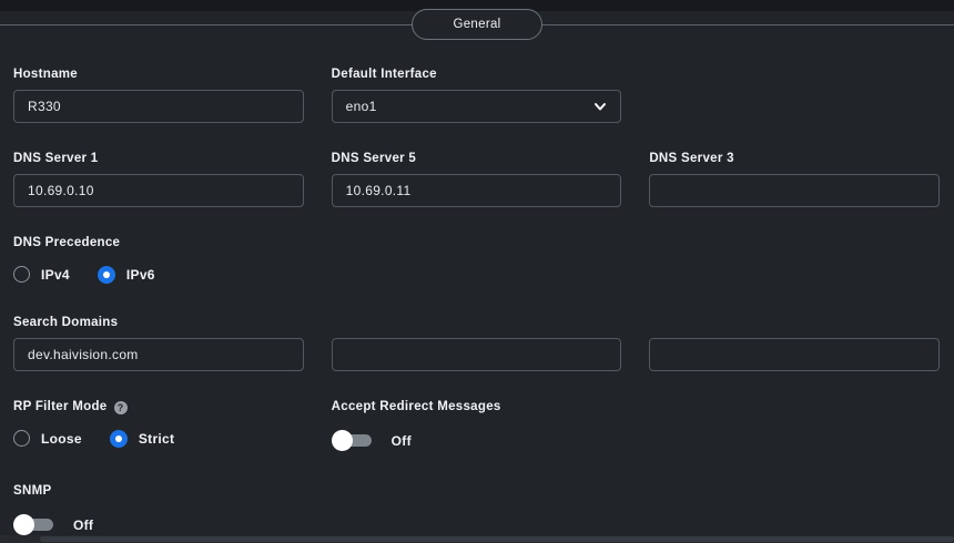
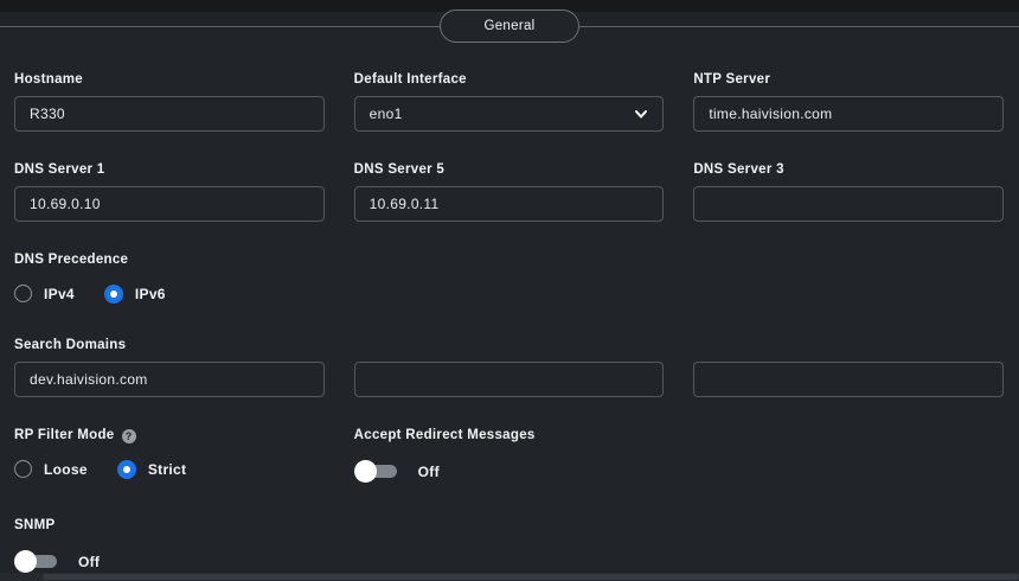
  General
  Hostname
  R330
  Default Interface
  eno1
+ NTP Server
+ time.haivision.com
  DNS Server 1
  10.69.0.10
  DNS Server 5
  10.69.0.11
  DNS Server 3
  DNS Precedence
  IPv4
  IPv6
  Search Domains
  dev.haivision.com
  RP Filter Mode
  ?
  Loose
  Strict
  Accept Redirect Messages
  Off
  SNMP
  Off
